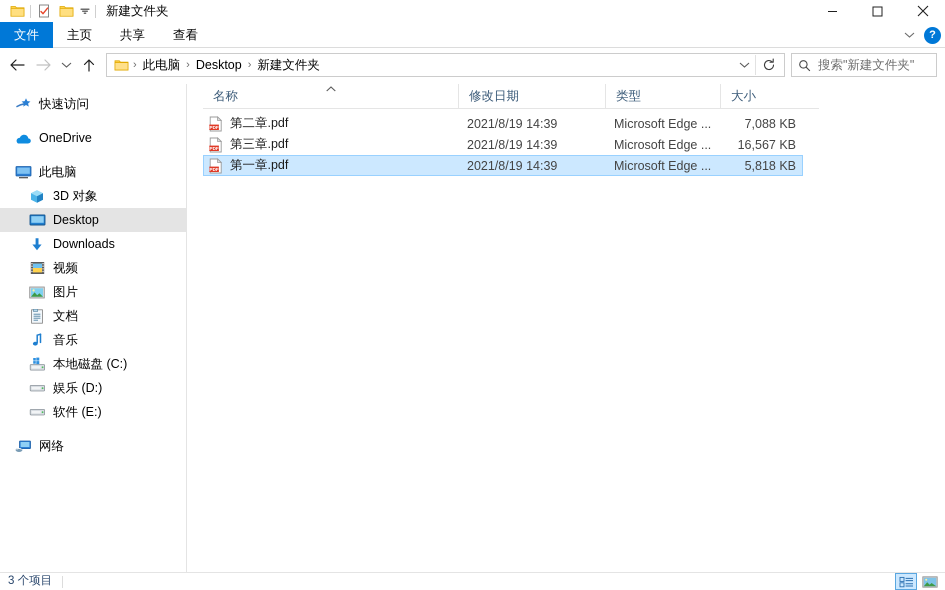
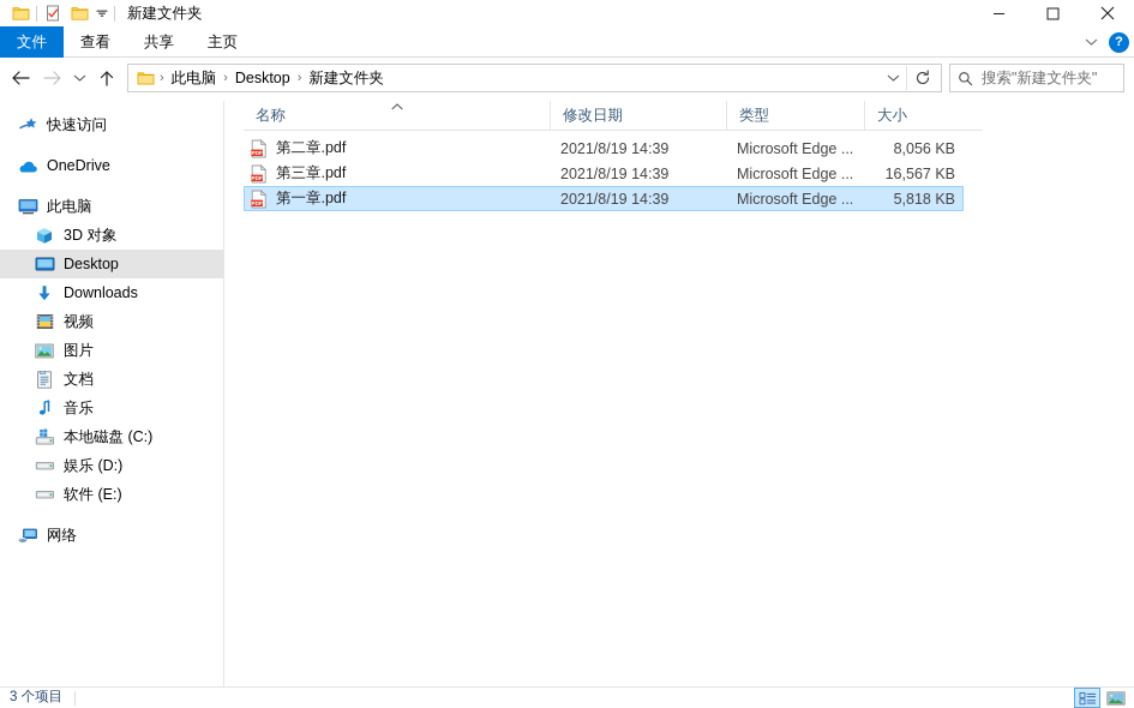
  新建文件夹
  文件
- 主页
+ 查看
  共享
- 查看
+ 主页
  ?
  ›
  此电脑
  ›
  Desktop
  ›
  新建文件夹
  搜索"新建文件夹"
  快速访问
  OneDrive
  此电脑
  3D 对象
  Desktop
  Downloads
  视频
  图片
  文档
  音乐
  本地磁盘 (C:)
  娱乐 (D:)
  软件 (E:)
  网络
  名称
  修改日期
  类型
  大小
  第二章.pdf
  2021/8/19 14:39
  Microsoft Edge ...
- 7,088 KB
+ 8,056 KB
  第三章.pdf
  2021/8/19 14:39
  Microsoft Edge ...
  16,567 KB
  第一章.pdf
  2021/8/19 14:39
  Microsoft Edge ...
  5,818 KB
  3 个项目
